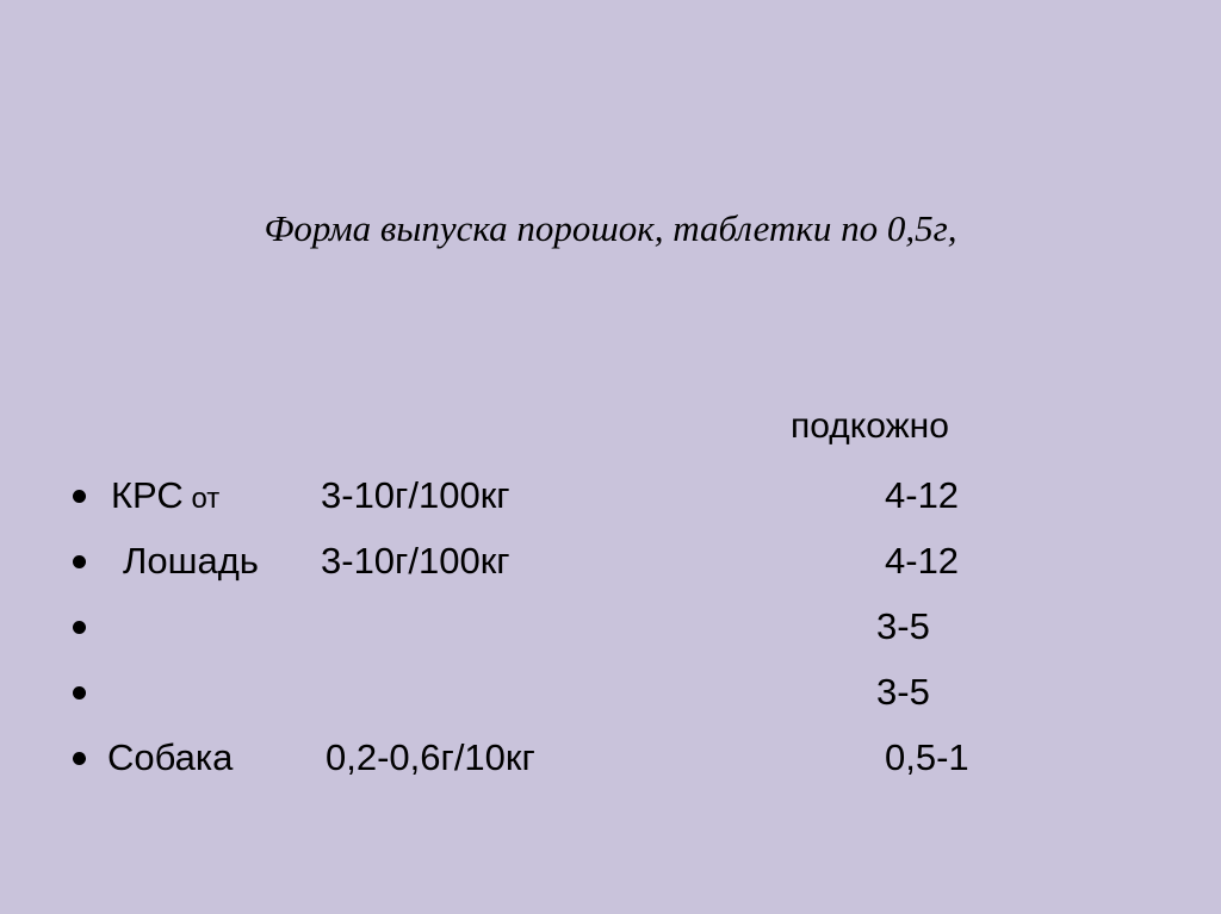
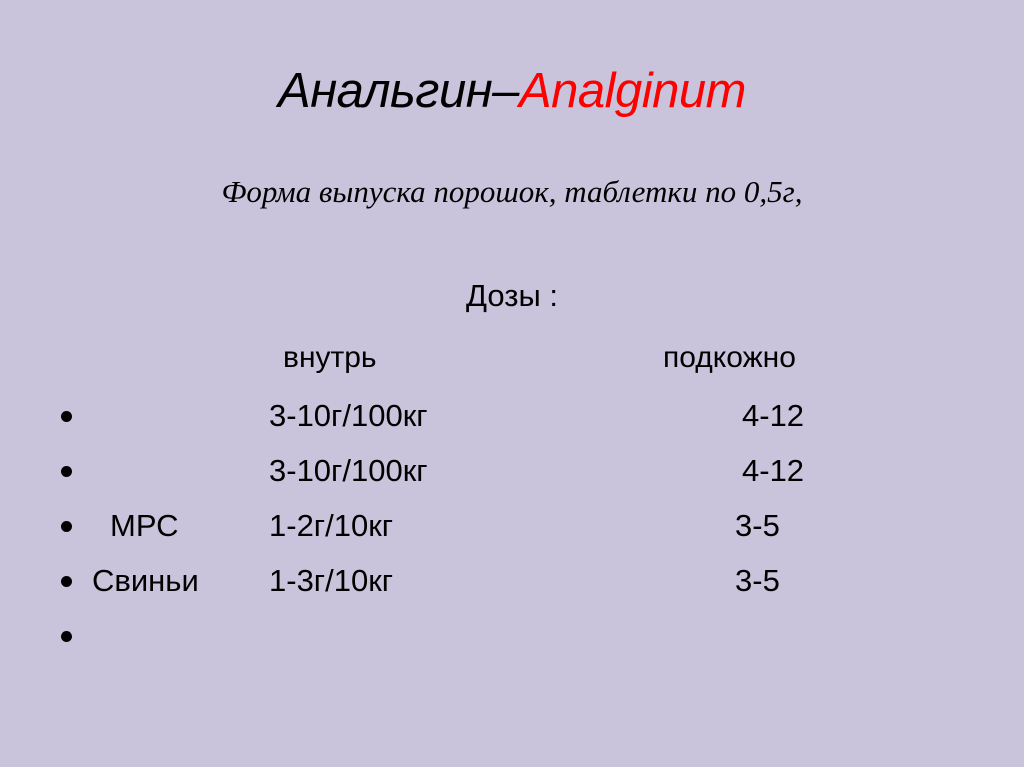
+ Анальгин–Analginum
  Форма выпуска порошок, таблетки по 0,5г,
+ Дозы :
+ внутрь
  подкожно
- КРС от
  3-10г/100кг
  4-12
- Лошадь
  3-10г/100кг
  4-12
+ МРС
+ 1-2г/10кг
  3-5
+ Свиньи
+ 1-3г/10кг
  3-5
- Собака
- 0,2-0,6г/10кг
- 0,5-1
